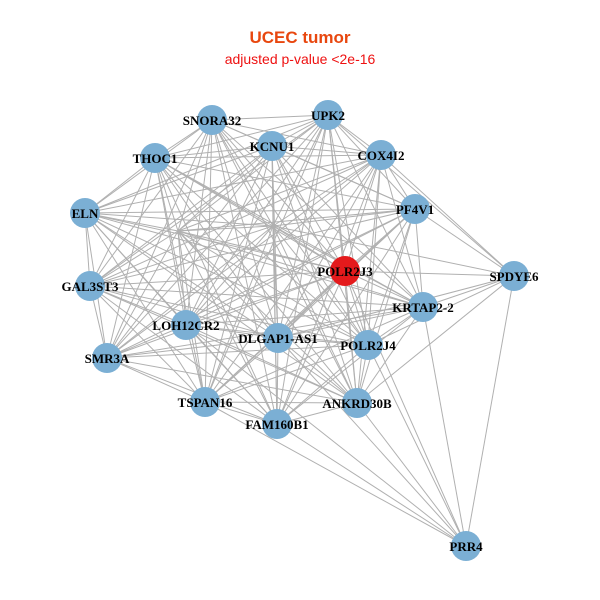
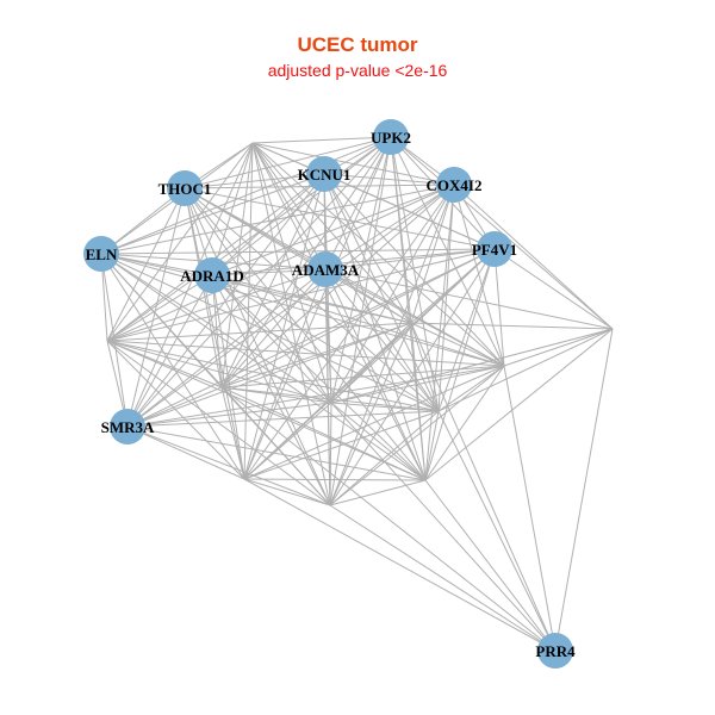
  UCEC tumor
  adjusted p-value <2e-16
- SNORA32
  UPK2
  KCNU1
  THOC1
  COX4I2
  ELN
+ ADRA1D
+ ADAM3A
  PF4V1
- POLR2J3
- SPDYE6
- GAL3ST3
- KRTAP2-2
- LOH12CR2
- DLGAP1-AS1
- POLR2J4
  SMR3A
- TSPAN16
- ANKRD30B
- FAM160B1
  PRR4
